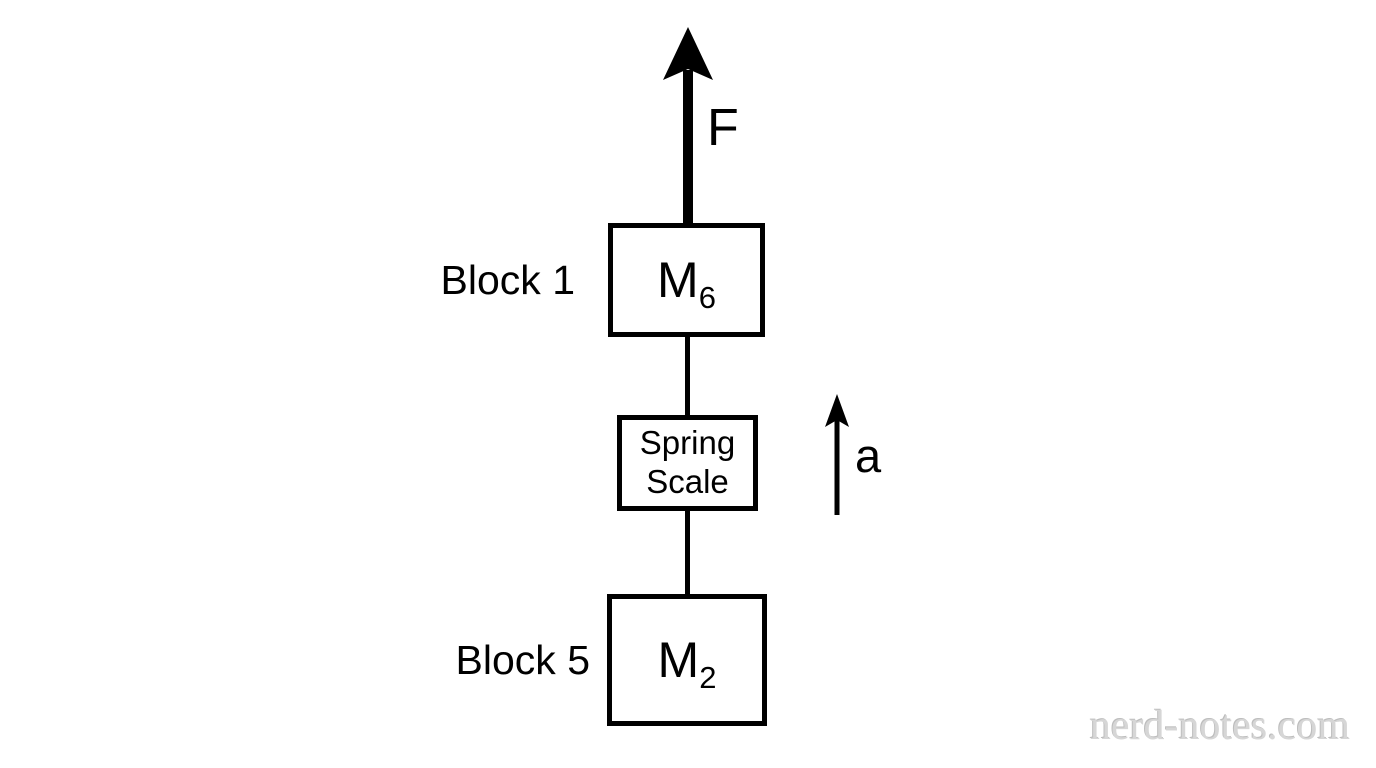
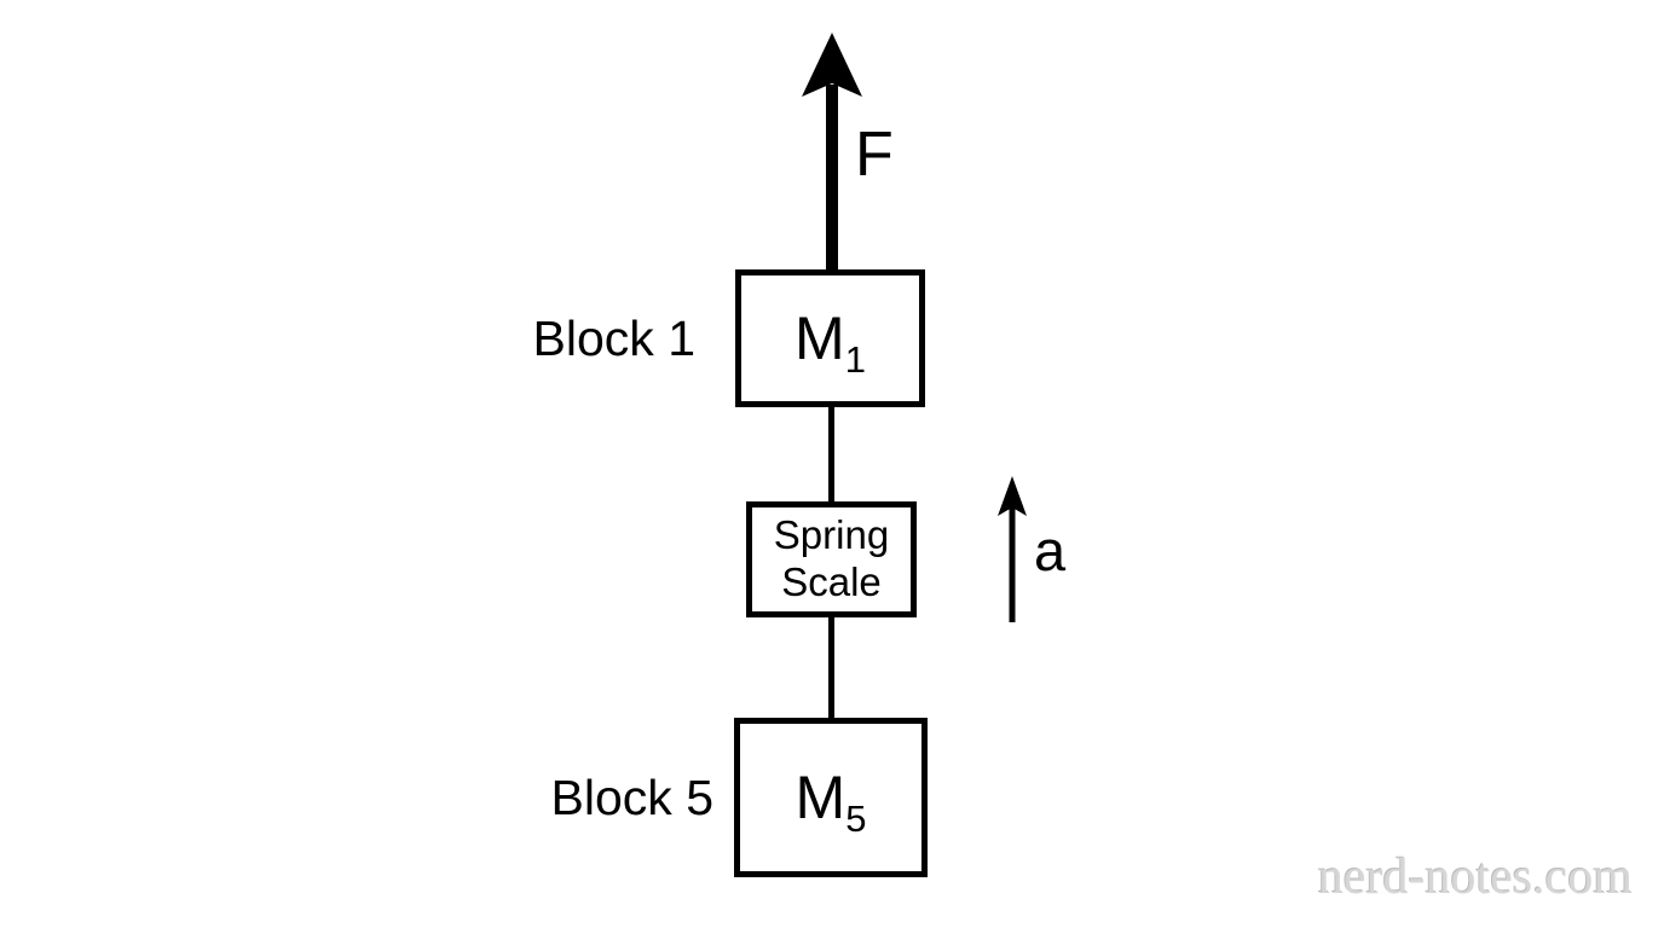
  F
  Block 1
- M6
+ M1
  Spring
  Scale
  a
  Block 5
- M2
+ M5
  nerd-notes.com
